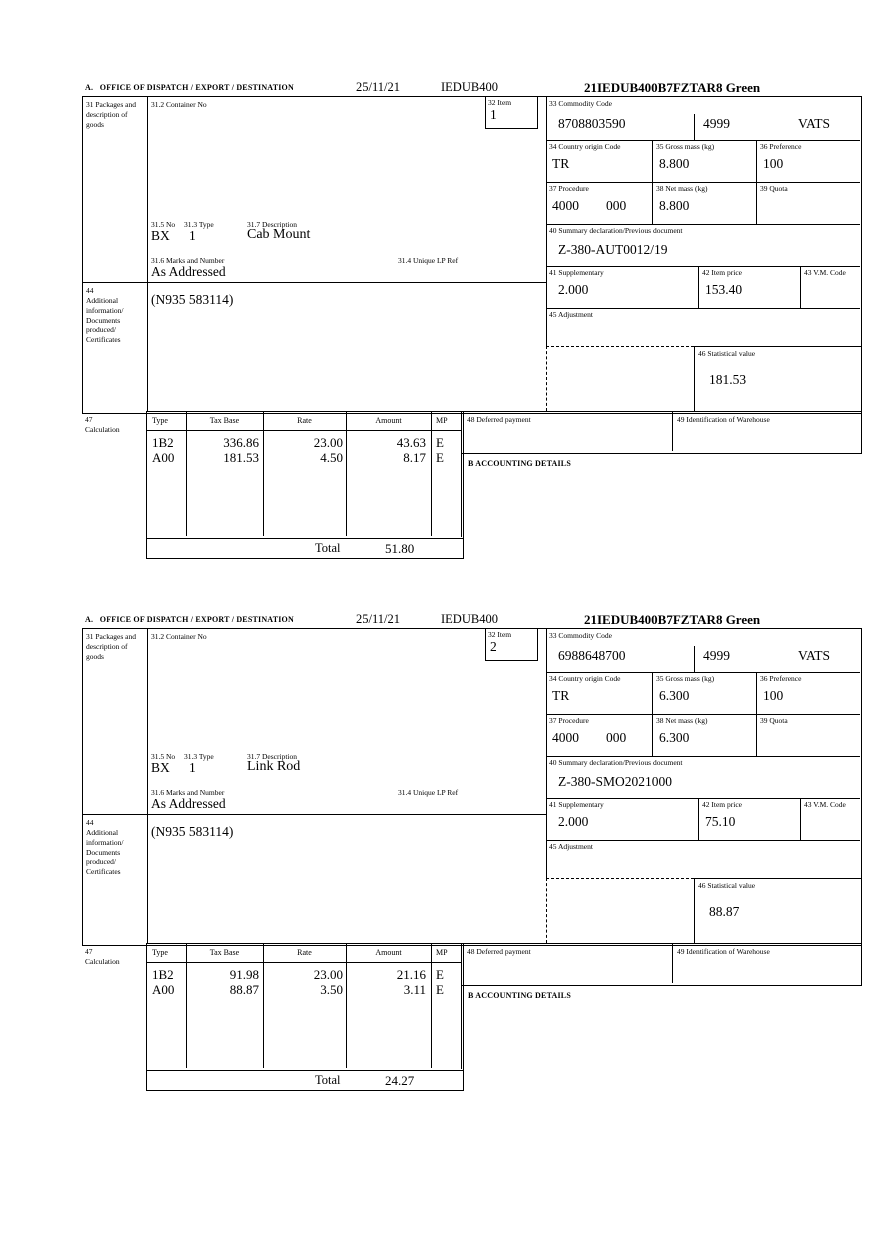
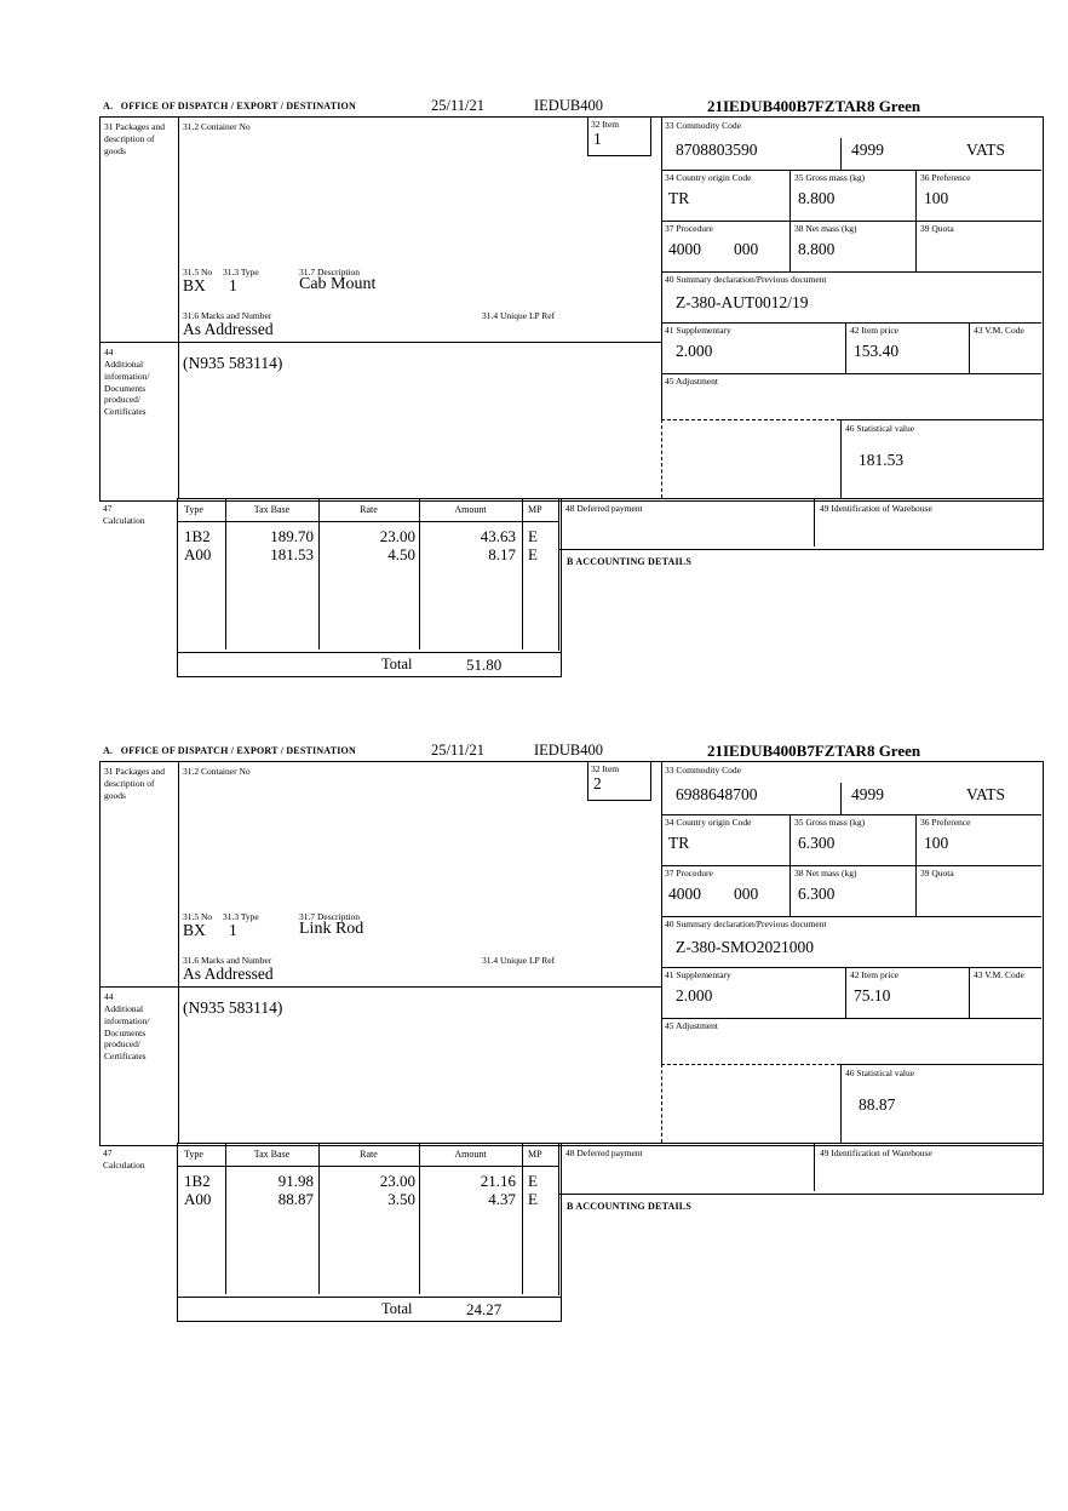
  A. OFFICE OF DISPATCH / EXPORT / DESTINATION
  25/11/21
  IEDUB400
  21IEDUB400B7FZTAR8 Green
  31 Packages and description of goods
  31.2 Container No
  32 Item
  1
  33 Commodity Code
  8708803590
  4999
  VATS
  34 Country origin Code
  TR
  35 Gross mass (kg)
  8.800
  36 Preference
  100
  37 Procedure
  4000
  000
  38 Net mass (kg)
  8.800
  39 Quota
  40 Summary declaration/Previous document
  Z-380-AUT0012/19
  41 Supplementary
  2.000
  42 Item price
  153.40
  43 V.M. Code
  45 Adjustment
  46 Statistical value
  181.53
  31.5 No
  31.3 Type
  31.7 Description
  BX
  1
  Cab Mount
  31.6 Marks and Number
  31.4 Unique LP Ref
  As Addressed
  44
  Additional information/ Documents produced/ Certificates
  (N935 583114)
  47 Calculation
  Type
  Tax Base
  Rate
  Amount
  MP
  1B2
- 336.86
+ 189.70
  23.00
  43.63
  E
  A00
  181.53
  4.50
  8.17
  E
  Total
  51.80
  48 Deferred payment
  49 Identification of Warehouse
  B ACCOUNTING DETAILS
  A. OFFICE OF DISPATCH / EXPORT / DESTINATION
  25/11/21
  IEDUB400
  21IEDUB400B7FZTAR8 Green
  31 Packages and description of goods
  31.2 Container No
  32 Item
  2
  33 Commodity Code
  6988648700
  4999
  VATS
  34 Country origin Code
  TR
  35 Gross mass (kg)
  6.300
  36 Preference
  100
  37 Procedure
  4000
  000
  38 Net mass (kg)
  6.300
  39 Quota
  40 Summary declaration/Previous document
  Z-380-SMO2021000
  41 Supplementary
  2.000
  42 Item price
  75.10
  43 V.M. Code
  45 Adjustment
  46 Statistical value
  88.87
  31.5 No
  31.3 Type
  31.7 Description
  BX
  1
  Link Rod
  31.6 Marks and Number
  31.4 Unique LP Ref
  As Addressed
  44
  Additional information/ Documents produced/ Certificates
  (N935 583114)
  47 Calculation
  Type
  Tax Base
  Rate
  Amount
  MP
  1B2
  91.98
  23.00
  21.16
  E
  A00
  88.87
  3.50
- 3.11
+ 4.37
  E
  Total
  24.27
  48 Deferred payment
  49 Identification of Warehouse
  B ACCOUNTING DETAILS
